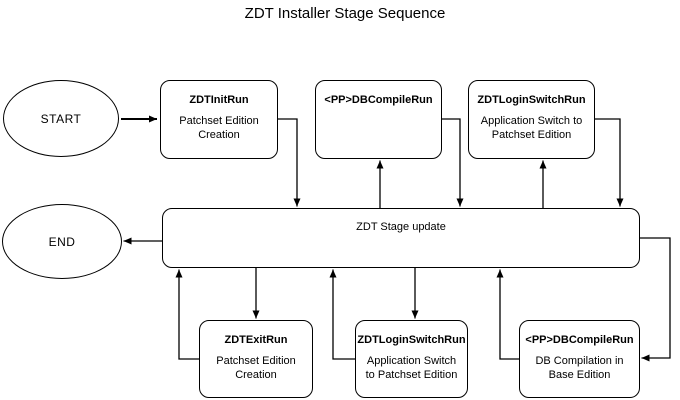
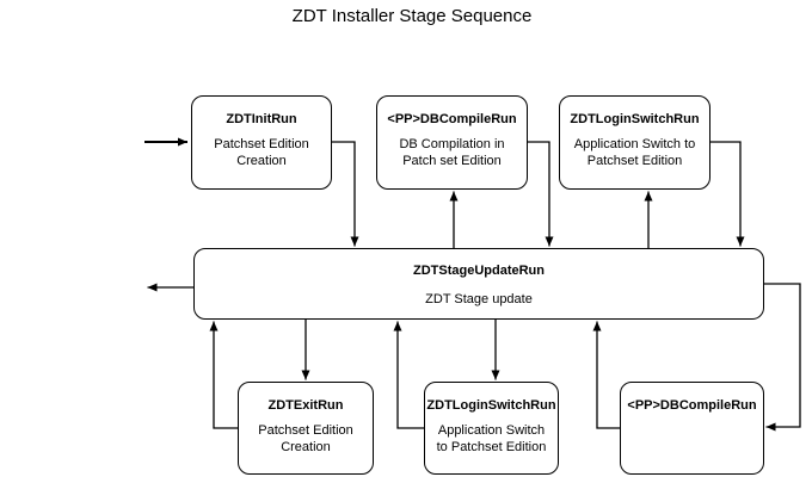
  ZDT Installer Stage Sequence
- START
- END
  ZDTInitRun
  Patchset Edition Creation
  <PP>DBCompileRun
+ DB Compilation in Patch set Edition
  ZDTLoginSwitchRun
  Application Switch to Patchset Edition
+ ZDTStageUpdateRun
  ZDT Stage update
  ZDTExitRun
  Patchset Edition Creation
  ZDTLoginSwitchRun
  Application Switch to Patchset Edition
  <PP>DBCompileRun
- DB Compilation in Base Edition
